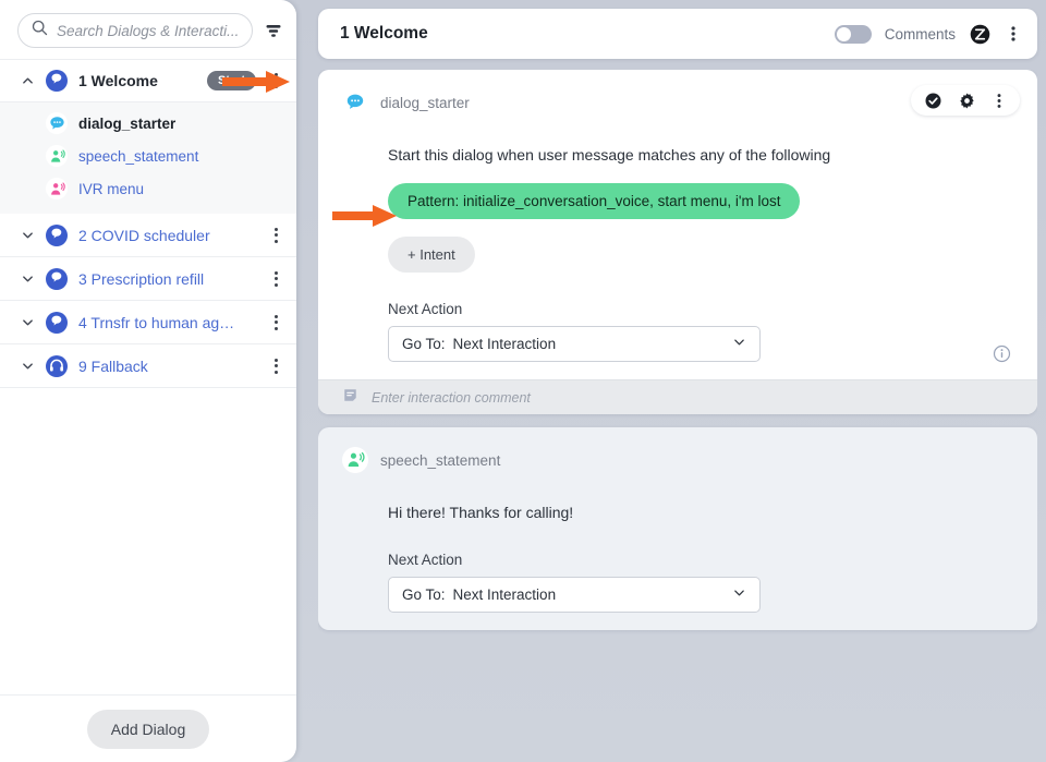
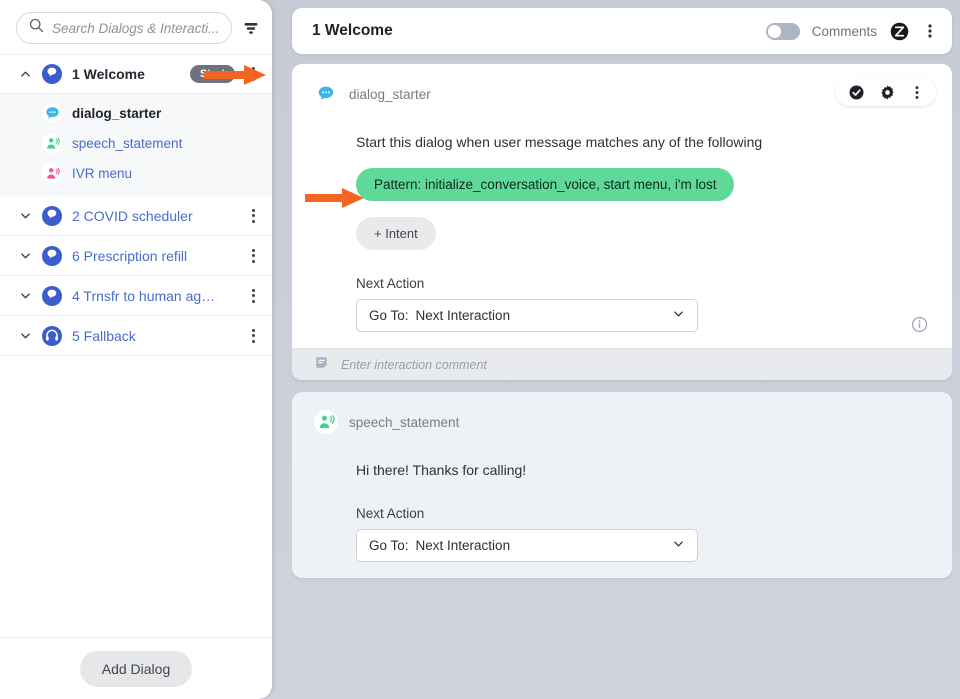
  Search Dialogs & Interacti...
  1 Welcome
  dialog_starter
  speech_statement
  IVR menu
  2 COVID scheduler
- 3 Prescription refill
+ 6 Prescription refill
  4 Trnsfr to human ag…
- 9 Fallback
+ 5 Fallback
  Add Dialog
  1 Welcome
  Comments
  dialog_starter
  Start this dialog when user message matches any of the following
  Pattern: initialize_conversation_voice, start menu, i'm lost
  + Intent
  Next Action
  Go To:
  Next Interaction
  Enter interaction comment
  speech_statement
  Hi there! Thanks for calling!
  Next Action
  Go To:
  Next Interaction
